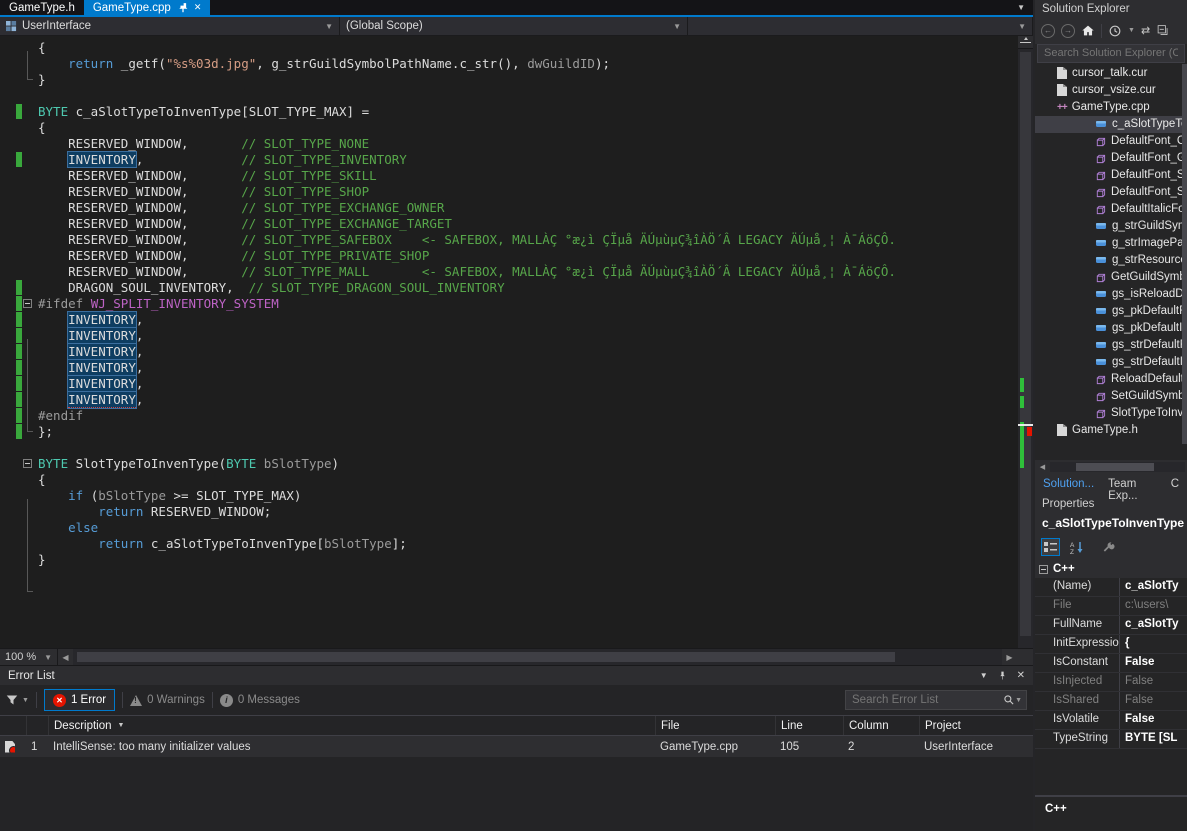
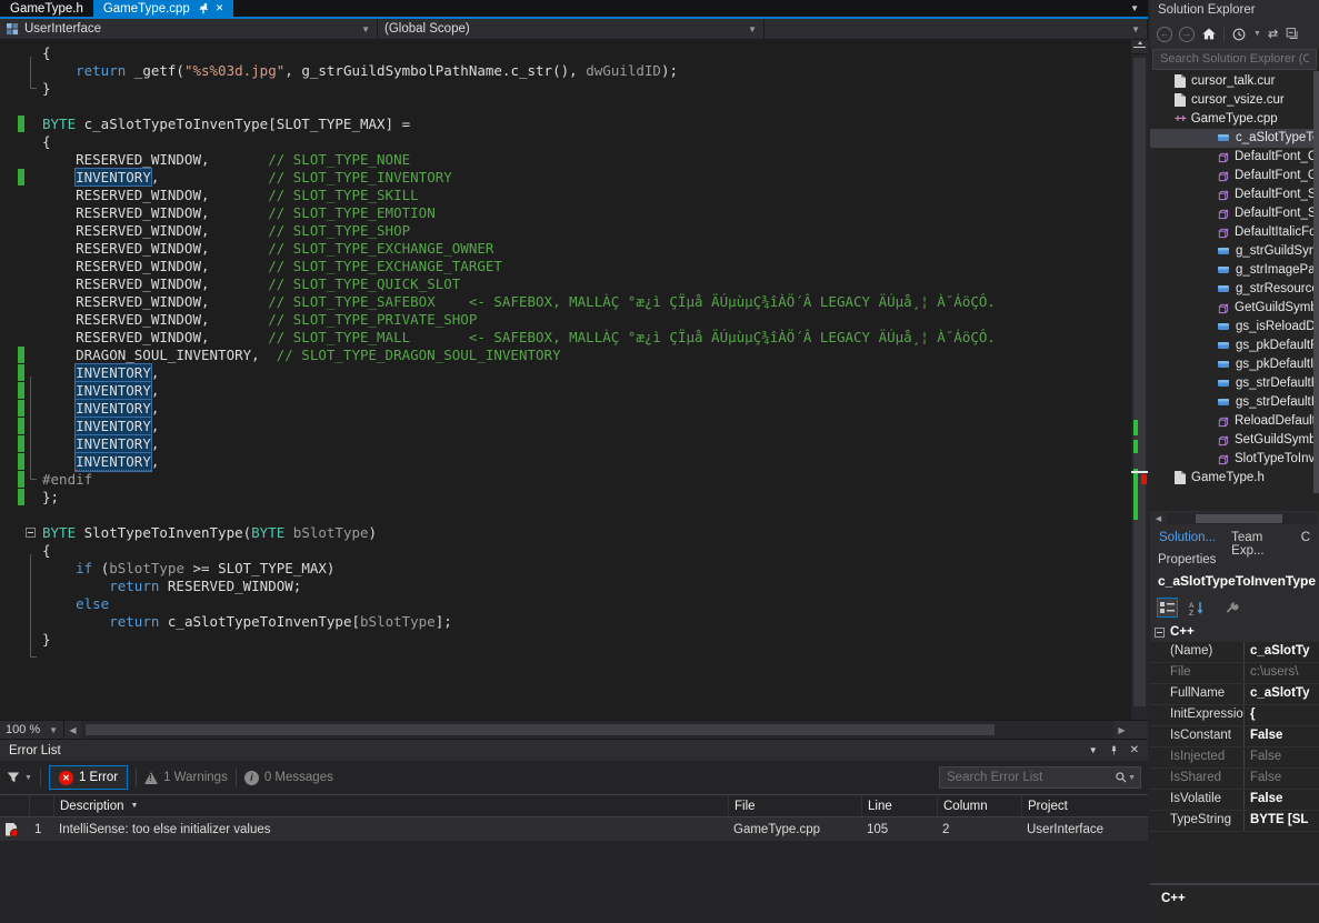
  GameType.h
  GameType.cpp
  ✕
  ▼
  UserInterface
  ▼
  (Global Scope)
  ▼
  ▼
  {
  return _getf("%s%03d.jpg", g_strGuildSymbolPathName.c_str(), dwGuildID);
  }
  BYTE c_aSlotTypeToInvenType[SLOT_TYPE_MAX] =
  {
  RESERVED_WINDOW, // SLOT_TYPE_NONE
  INVENTORY, // SLOT_TYPE_INVENTORY
  RESERVED_WINDOW, // SLOT_TYPE_SKILL
+ RESERVED_WINDOW, // SLOT_TYPE_EMOTION
  RESERVED_WINDOW, // SLOT_TYPE_SHOP
  RESERVED_WINDOW, // SLOT_TYPE_EXCHANGE_OWNER
  RESERVED_WINDOW, // SLOT_TYPE_EXCHANGE_TARGET
+ RESERVED_WINDOW, // SLOT_TYPE_QUICK_SLOT
  RESERVED_WINDOW, // SLOT_TYPE_SAFEBOX <- SAFEBOX, MALLÀÇ °æ¿ì ÇÏµå ÄÚµùµÇ¾îÀÖ´Â LEGACY ÄÚµå¸¦ À¯ÁöÇÔ.
  RESERVED_WINDOW, // SLOT_TYPE_PRIVATE_SHOP
  RESERVED_WINDOW, // SLOT_TYPE_MALL <- SAFEBOX, MALLÀÇ °æ¿ì ÇÏµå ÄÚµùµÇ¾îÀÖ´Â LEGACY ÄÚµå¸¦ À¯ÁöÇÔ.
  DRAGON_SOUL_INVENTORY, // SLOT_TYPE_DRAGON_SOUL_INVENTORY
- #ifdef WJ_SPLIT_INVENTORY_SYSTEM
  INVENTORY,
  INVENTORY,
  INVENTORY,
  INVENTORY,
  INVENTORY,
  INVENTORY,
  #endif
  };
  BYTE SlotTypeToInvenType(BYTE bSlotType)
  {
  if (bSlotType >= SLOT_TYPE_MAX)
  return RESERVED_WINDOW;
  else
  return c_aSlotTypeToInvenType[bSlotType];
  }
  100 %
  ▼
  ◀
  ▶
  Error List
  ▼
  ✕
  ✕
  1 Error
- 0 Warnings
+ 1 Warnings
  i
  0 Messages
  Search Error List
  Description
  File
  Line
  Column
  Project
  1
- IntelliSense: too many initializer values
+ IntelliSense: too else initializer values
  GameType.cpp
  105
  2
  UserInterface
  Solution Explorer
  ←
  →
  ⇄
  Search Solution Explorer (C
  cursor_talk.cur
  cursor_vsize.cur
  ++
  GameType.cpp
  c_aSlotTypeT
  DefaultFont_C
  DefaultFont_
  DefaultFont_S
  DefaultFont_S
  DefaultItalicF
  g_strGuildSy
  g_strImagePa
  g_strResourc
  gs_isReloadD
  gs_pkDefault
  gs_strDefault
  ReloadDefaul
  SlotTypeToInv
  GameType.h
  Solution...
  Team Exp...
  C
  Properties
  c_aSlotTypeToInvenType
  C++
  (Name)
  c_aSlotTy
  File
  c:\users\
  FullName
  c_aSlotTy
  InitExpressio
  {
  IsConstant
  False
  IsInjected
  False
  IsShared
  False
  IsVolatile
  False
  TypeString
  BYTE [SL
  C++
